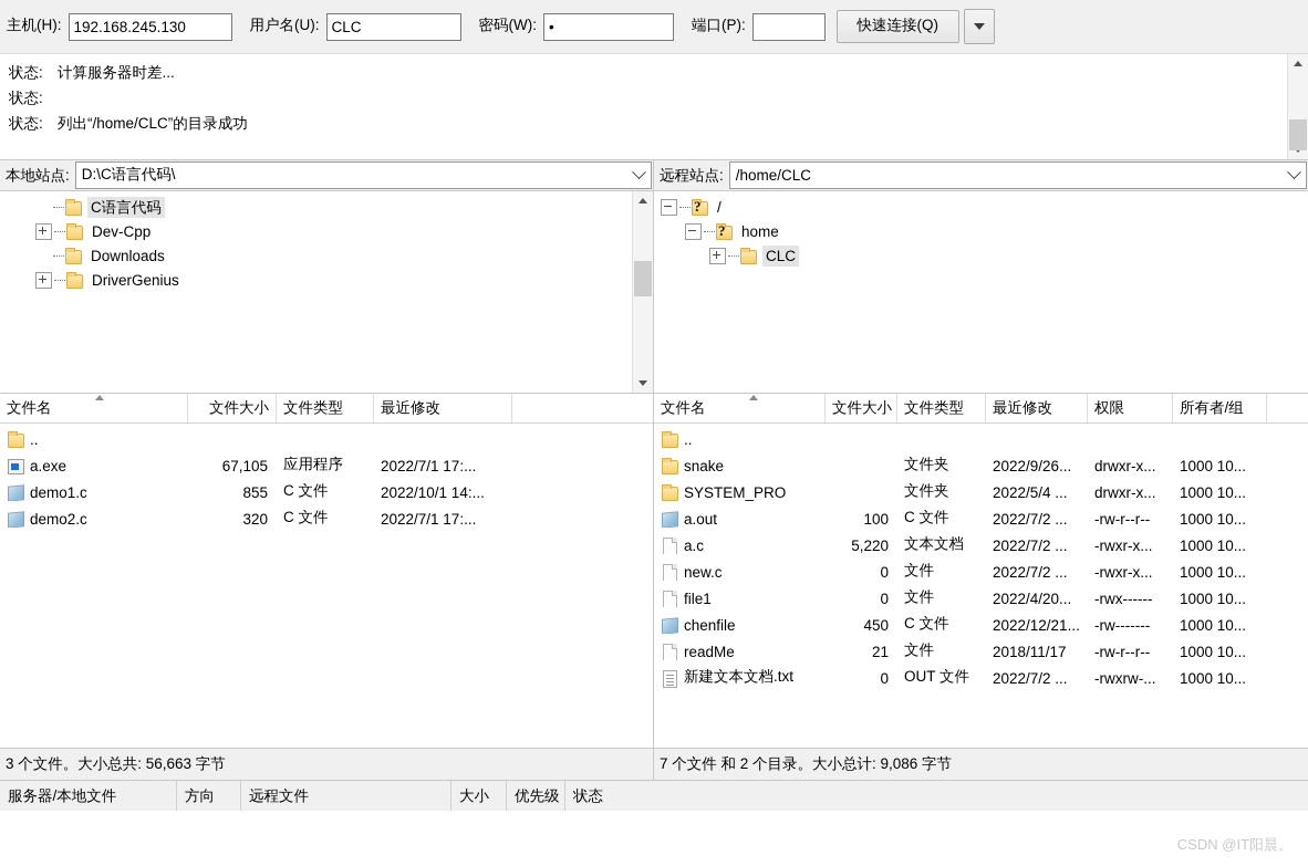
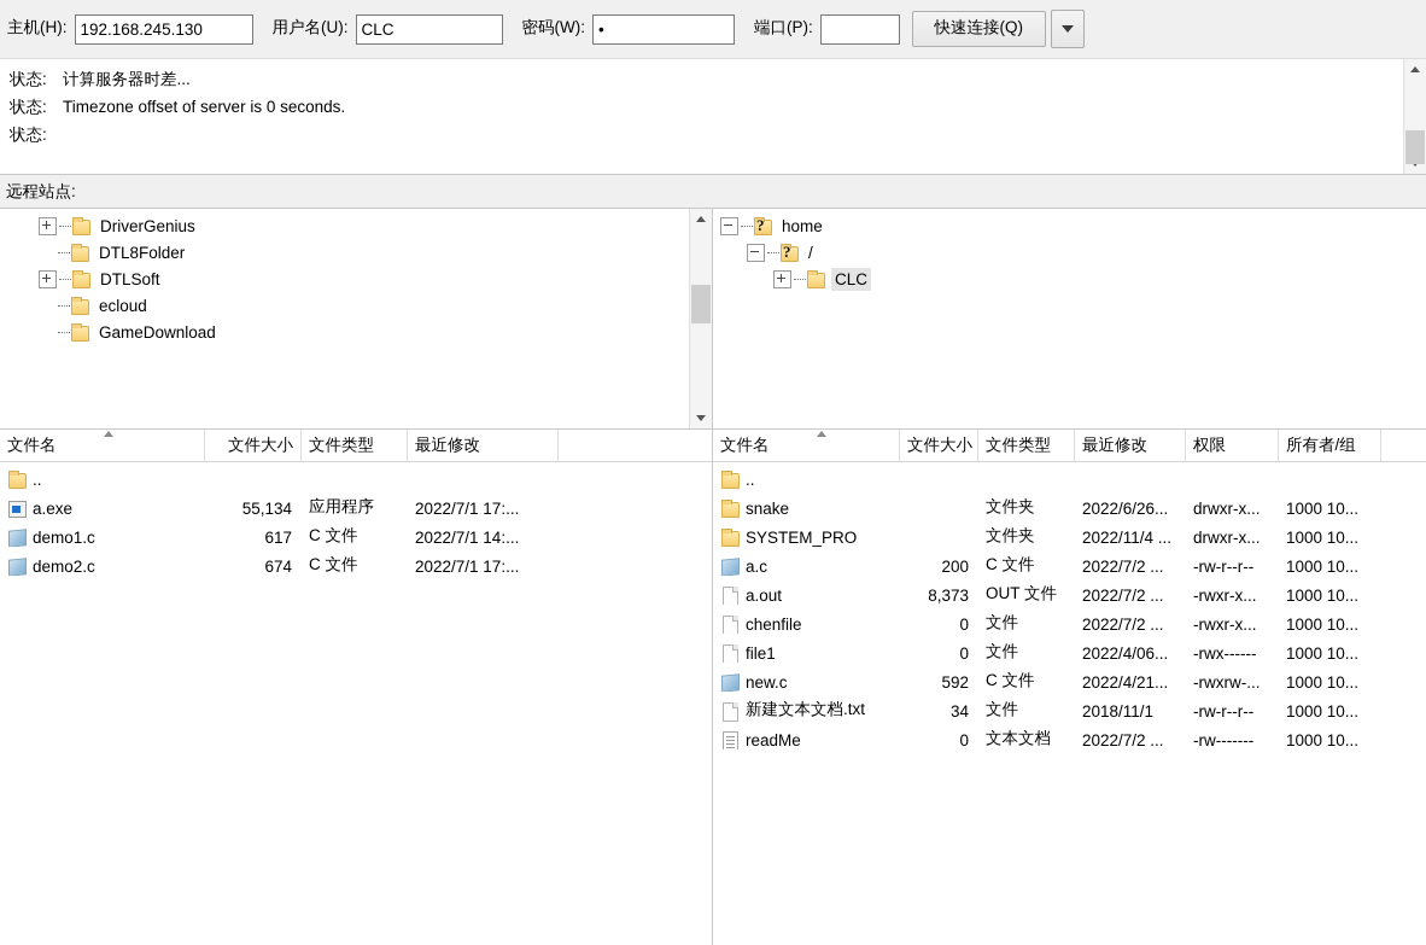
  主机(H):
  192.168.245.130
  用户名(U):
  CLC
  密码(W):
  •
  端口(P):
  快速连接(Q)
  状态:
  计算服务器时差...
  状态:
+ Timezone offset of server is 0 seconds.
  状态:
- 列出“/home/CLC”的目录成功
- 本地站点:
- D:\C语言代码\
  远程站点:
- /home/CLC
- C语言代码
- Dev-Cpp
- Downloads
  DriverGenius
+ DTL8Folder
+ DTLSoft
+ ecloud
+ GameDownload
  ?
- /
+ home
  ?
- home
+ /
  CLC
  文件名
  文件大小
  文件类型
  最近修改
  ..
  a.exe
- 67,105
+ 55,134
  应用程序
  2022/7/1 17:...
  demo1.c
- 855
+ 617
  C 文件
- 2022/10/1 14:...
+ 2022/7/1 14:...
  demo2.c
- 320
+ 674
  C 文件
  2022/7/1 17:...
- 3 个文件。大小总共: 56,663 字节
  文件名
  文件大小
  文件类型
  最近修改
  权限
  所有者/组
  ..
  snake
  文件夹
- 2022/9/26...
+ 2022/6/26...
  drwxr-x...
  1000 10...
  SYSTEM_PRO
  文件夹
- 2022/5/4 ...
+ 2022/11/4 ...
  drwxr-x...
  1000 10...
- a.out
+ a.c
- 100
+ 200
  C 文件
  2022/7/2 ...
  -rw-r--r--
  1000 10...
- a.c
+ a.out
- 5,220
+ 8,373
- 文本文档
+ OUT 文件
  2022/7/2 ...
  -rwxr-x...
  1000 10...
- new.c
+ chenfile
  0
  文件
  2022/7/2 ...
  -rwxr-x...
  1000 10...
  file1
  0
  文件
- 2022/4/20...
+ 2022/4/06...
  -rwx------
  1000 10...
- chenfile
+ new.c
- 450
+ 592
  C 文件
- 2022/12/21...
+ 2022/4/21...
- -rw-------
+ -rwxrw-...
  1000 10...
- readMe
+ 新建文本文档.txt
- 21
+ 34
  文件
- 2018/11/17
+ 2018/11/1
  -rw-r--r--
  1000 10...
- 新建文本文档.txt
+ readMe
  0
- OUT 文件
+ 文本文档
  2022/7/2 ...
- -rwxrw-...
+ -rw-------
  1000 10...
- 7 个文件 和 2 个目录。大小总计: 9,086 字节
- 服务器/本地文件
- 方向
- 远程文件
- 大小
- 优先级
- 状态
- CSDN @IT阳晨。
